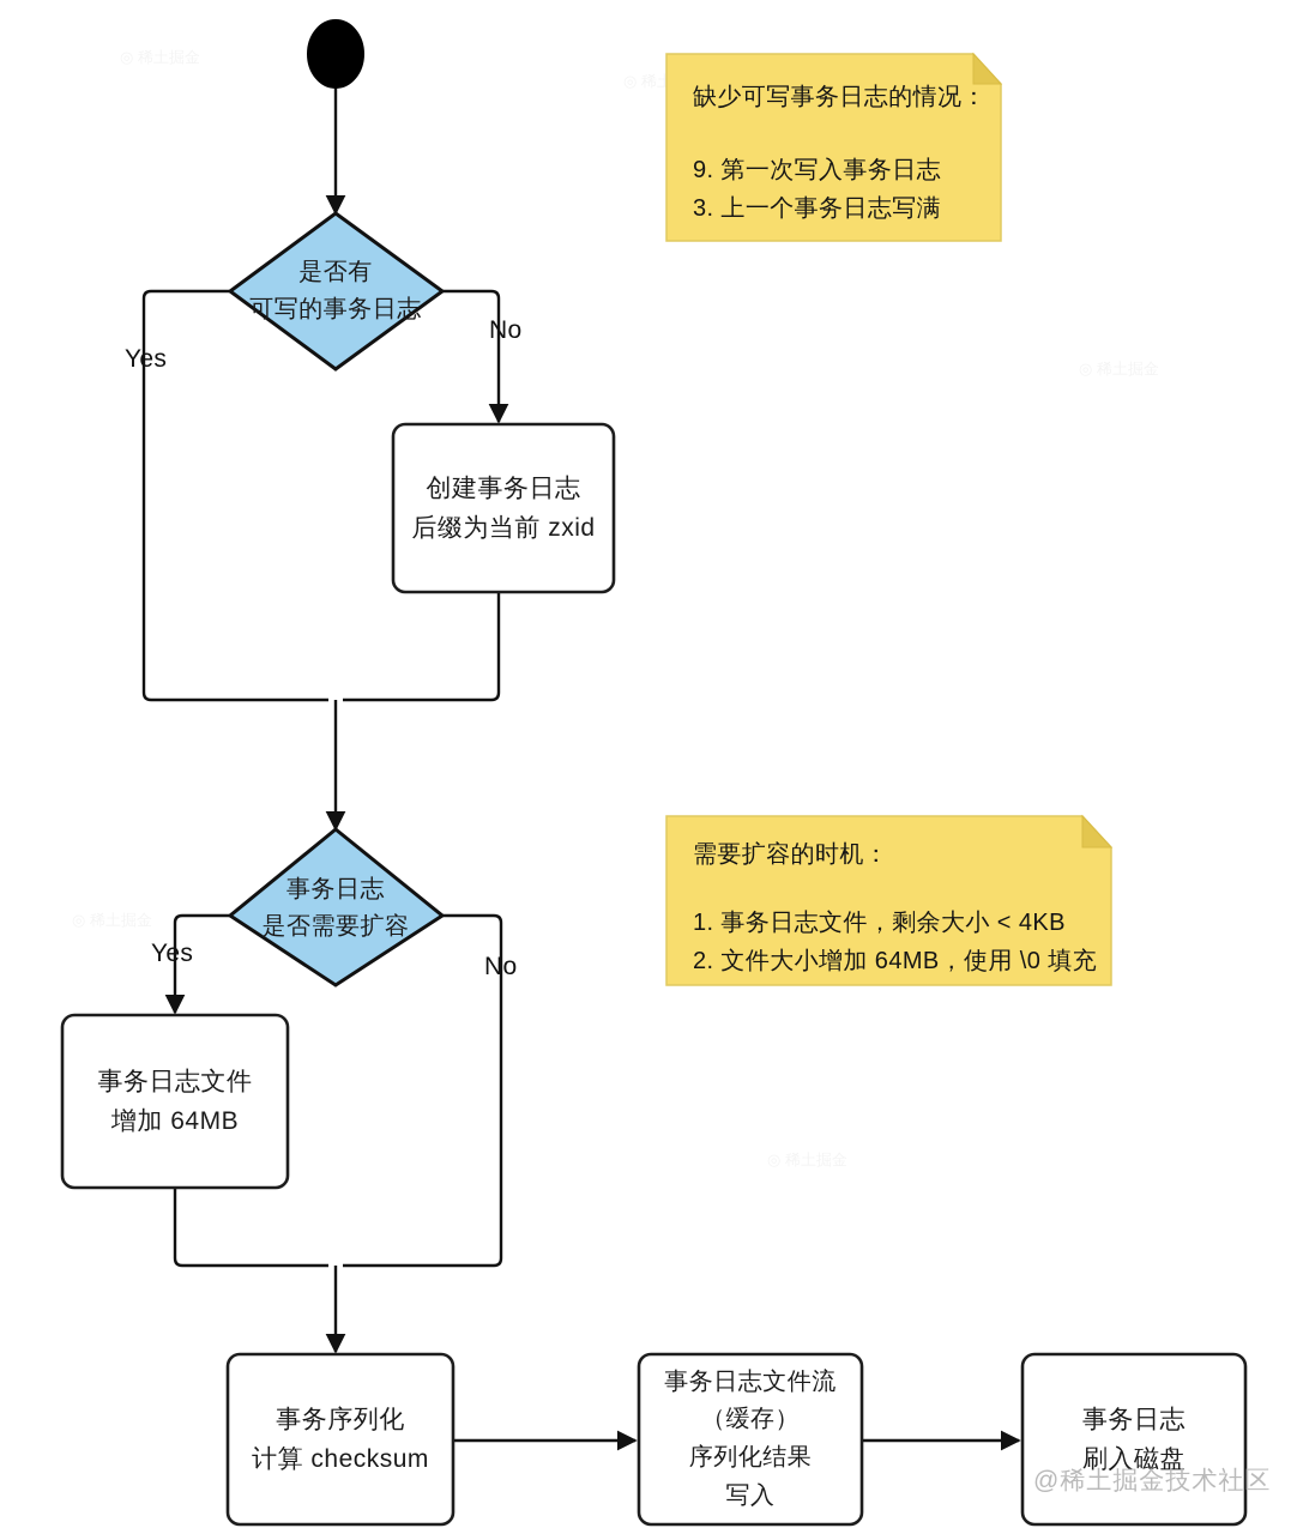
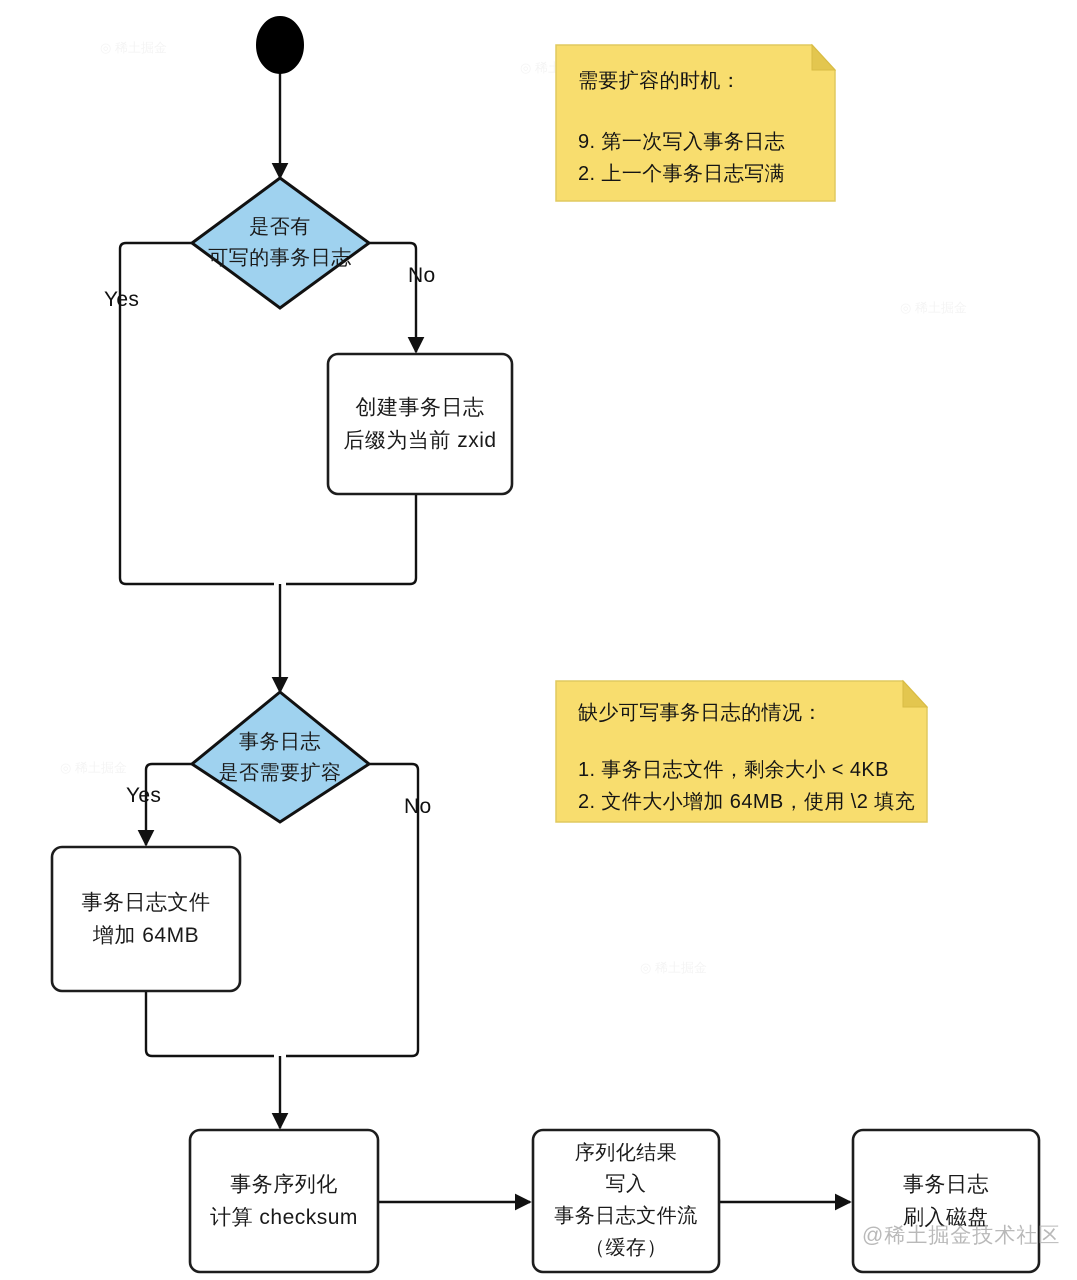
  是否有
  可写的事务日志
  创建事务日志
  后缀为当前 zxid
  事务日志
  是否需要扩容
  事务日志文件
  增加 64MB
  事务序列化
  计算 checksum
- 事务日志文件流
+ 序列化结果
- （缓存）
+ 写入
- 序列化结果
+ 事务日志文件流
- 写入
+ （缓存）
  事务日志
  刷入磁盘
  Yes
  No
  Yes
  No
- 缺少可写事务日志的情况：
+ 需要扩容的时机：
  9. 第一次写入事务日志
- 3. 上一个事务日志写满
+ 2. 上一个事务日志写满
- 需要扩容的时机：
+ 缺少可写事务日志的情况：
  1. 事务日志文件，剩余大小 < 4KB
- 2. 文件大小增加 64MB，使用 \0 填充
+ 2. 文件大小增加 64MB，使用 \2 填充
  @稀土掘金技术社区
